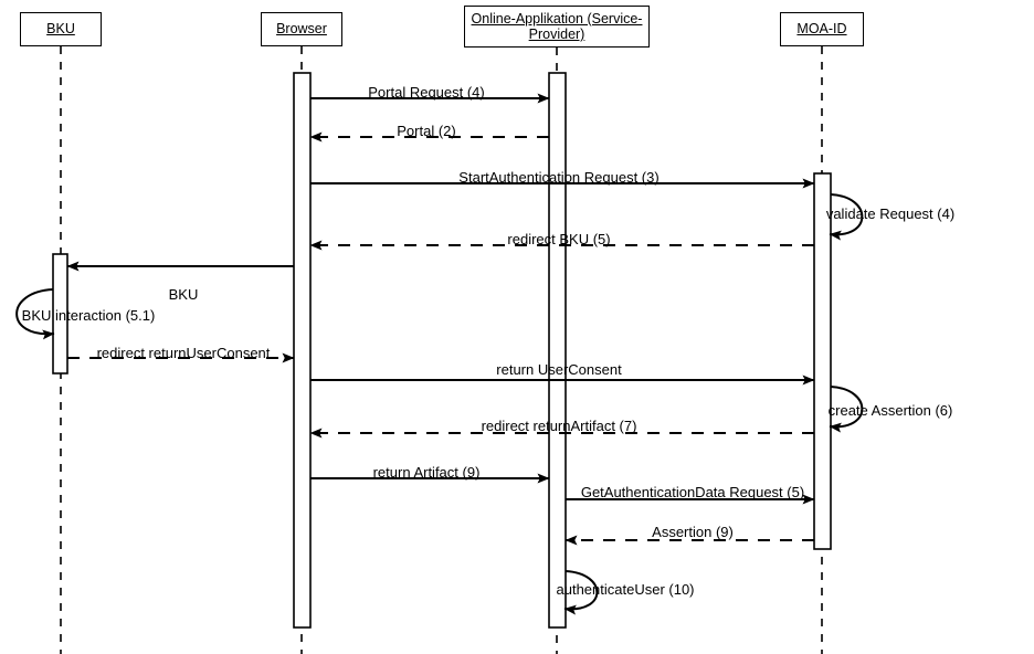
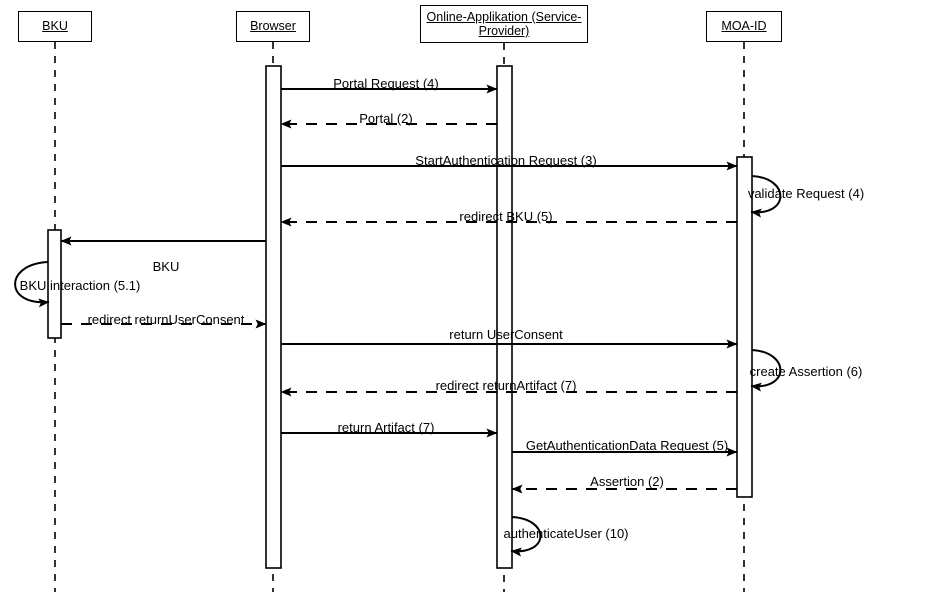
  BKU
  Browser
  Online-Applikation (Service-Provider)
  MOA-ID
  Portal Request (4)
  Portal (2)
  StartAuthentication Request (3)
  validate Request (4)
  redirect BKU (5)
  BKU
  BKU interaction (5.1)
  redirect returnUserConsent
  return UserConsent
  create Assertion (6)
  redirect returnArtifact (7)
- return Artifact (9)
+ return Artifact (7)
  GetAuthenticationData Request (5)
- Assertion (9)
+ Assertion (2)
  authenticateUser (10)
